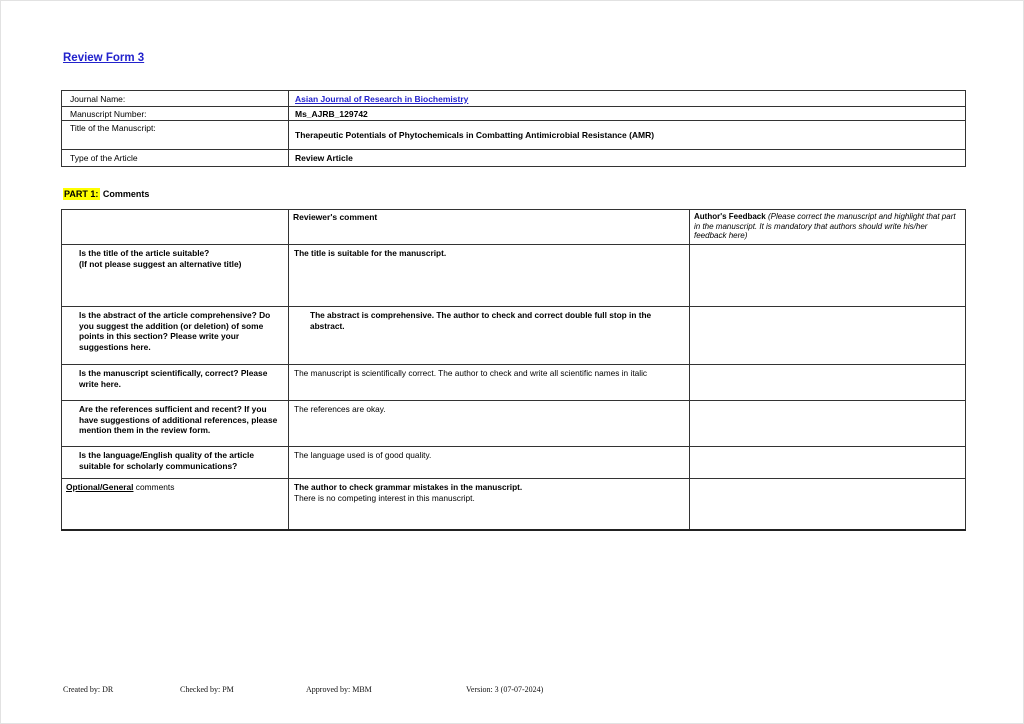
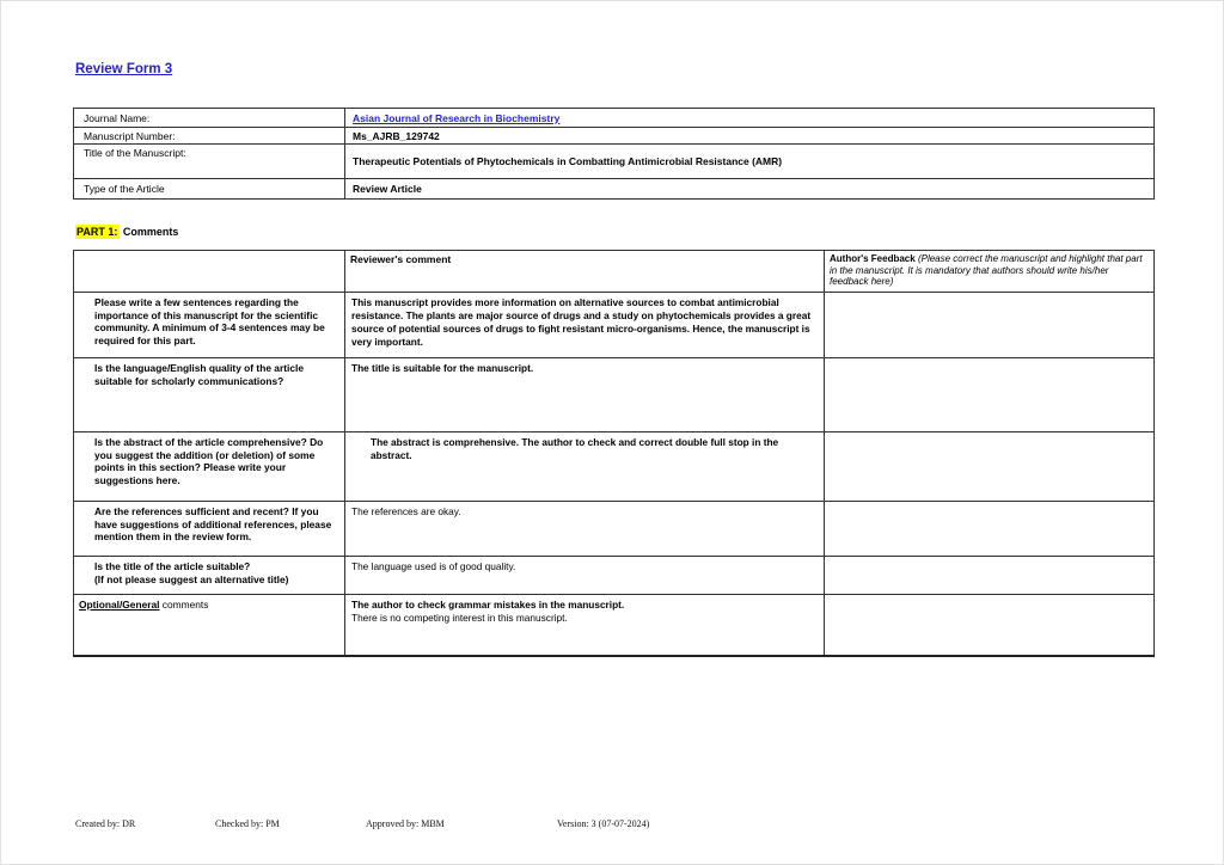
  Review Form 3
  Journal Name:	Asian Journal of Research in Biochemistry
  Manuscript Number:	Ms_AJRB_129742
  Title of the Manuscript:	Therapeutic Potentials of Phytochemicals in Combatting Antimicrobial Resistance (AMR)
  Type of the Article	Review Article
  PART 1: Comments
  	Reviewer's comment	Author's Feedback (Please correct the manuscript and highlight that part in the manuscript. It is mandatory that authors should write his/her feedback here)
+ Please write a few sentences regarding the importance of this manuscript for the scientific community. A minimum of 3-4 sentences may be required for this part.	This manuscript provides more information on alternative sources to combat antimicrobial resistance. The plants are major source of drugs and a study on phytochemicals provides a great source of potential sources of drugs to fight resistant micro-organisms. Hence, the manuscript is very important.
- Is the title of the article suitable? (If not please suggest an alternative title)	The title is suitable for the manuscript.
+ Is the language/English quality of the article suitable for scholarly communications?	The title is suitable for the manuscript.
  Is the abstract of the article comprehensive? Do you suggest the addition (or deletion) of some points in this section? Please write your suggestions here.	The abstract is comprehensive. The author to check and correct double full stop in the abstract.
- Is the manuscript scientifically, correct? Please write here.	The manuscript is scientifically correct. The author to check and write all scientific names in italic
  Are the references sufficient and recent? If you have suggestions of additional references, please mention them in the review form.	The references are okay.
- Is the language/English quality of the article suitable for scholarly communications?	The language used is of good quality.
+ Is the title of the article suitable? (If not please suggest an alternative title)	The language used is of good quality.
  Optional/General comments	The author to check grammar mistakes in the manuscript.There is no competing interest in this manuscript.
  Created by: DR
  Checked by: PM
  Approved by: MBM
  Version: 3 (07-07-2024)
